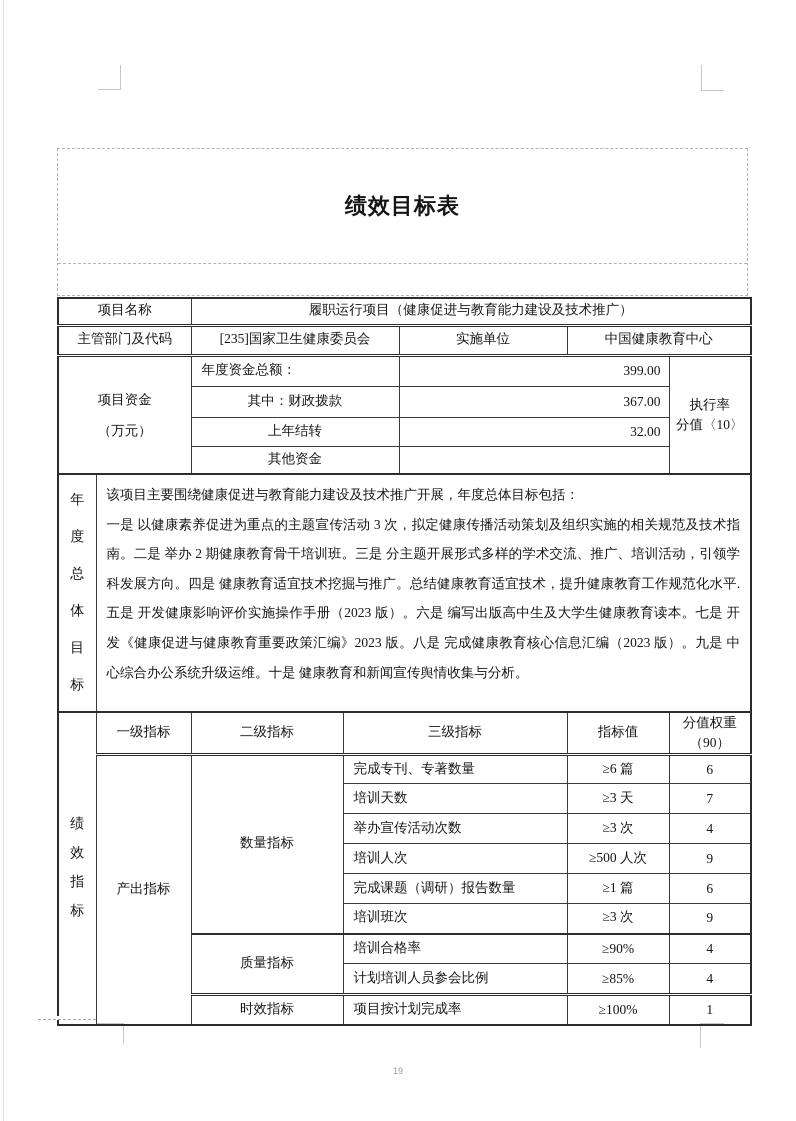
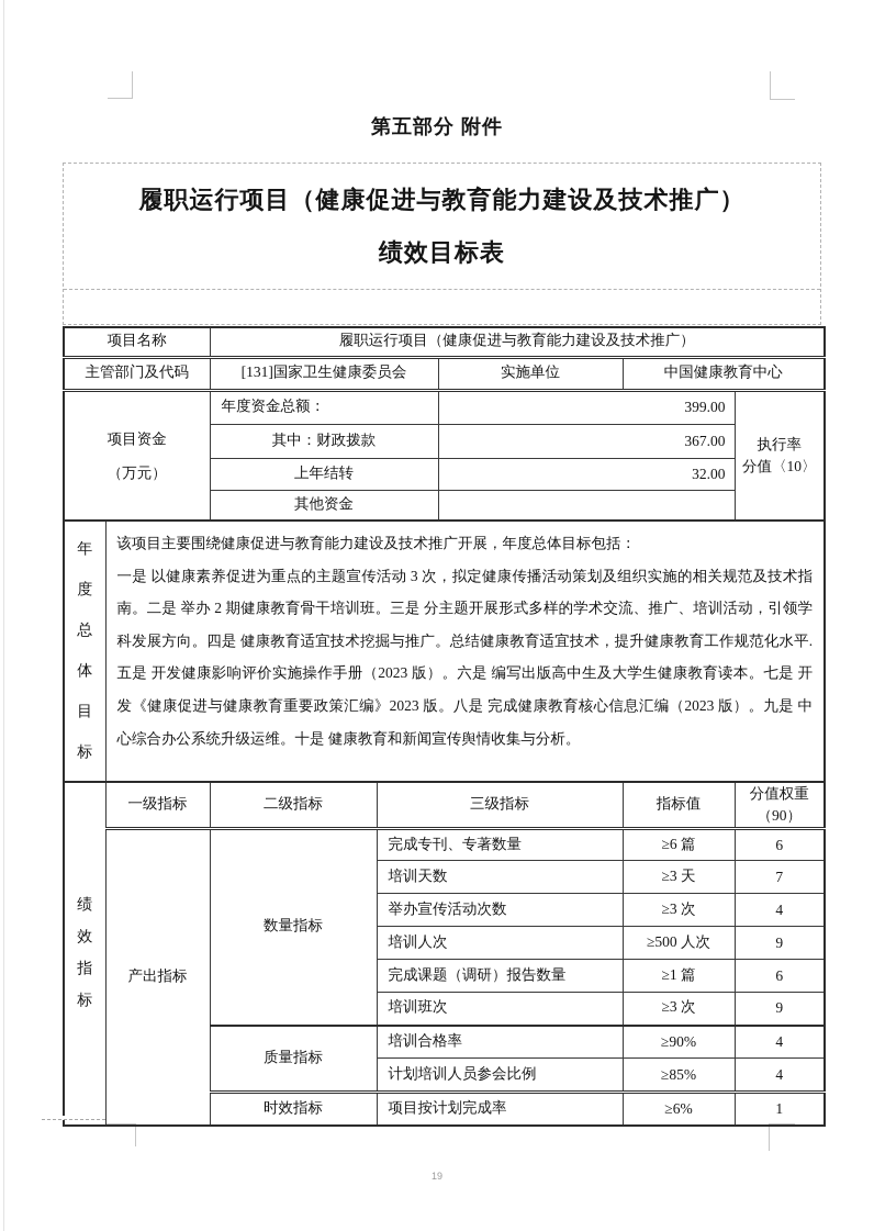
+ 第五部分 附件
+ 履职运行项目（健康促进与教育能力建设及技术推广）
  绩效目标表
  项目名称	履职运行项目（健康促进与教育能力建设及技术推广）
- 主管部门及代码	[235]国家卫生健康委员会	实施单位	中国健康教育中心
+ 主管部门及代码	[131]国家卫生健康委员会	实施单位	中国健康教育中心
  项目资金 （万元）	年度资金总额：	399.00	执行率 分值〈10〉
  其中：财政拨款	367.00
  上年结转	32.00
  其他资金
  年 度 总 体 目 标	该项目主要围绕健康促进与教育能力建设及技术推广开展，年度总体目标包括： 一是 以健康素养促进为重点的主题宣传活动 3 次，拟定健康传播活动策划及组织实施的相关规范及技术指南。二是 举办 2 期健康教育骨干培训班。三是 分主题开展形式多样的学术交流、推广、培训活动，引领学科发展方向。四是 健康教育适宜技术挖掘与推广。总结健康教育适宜技术，提升健康教育工作规范化水平.五是 开发健康影响评价实施操作手册（2023 版）。六是 编写出版高中生及大学生健康教育读本。七是 开发《健康促进与健康教育重要政策汇编》2023 版。八是 完成健康教育核心信息汇编（2023 版）。九是 中心综合办公系统升级运维。十是 健康教育和新闻宣传舆情收集与分析。
  绩 效 指 标	一级指标	二级指标	三级指标	指标值	分值权重 （90）
  产出指标	数量指标	完成专刊、专著数量	≥6 篇	6
  培训天数	≥3 天	7
  举办宣传活动次数	≥3 次	4
  培训人次	≥500 人次	9
  完成课题（调研）报告数量	≥1 篇	6
  培训班次	≥3 次	9
  质量指标	培训合格率	≥90%	4
  计划培训人员参会比例	≥85%	4
- 时效指标	项目按计划完成率	≥100%	1
+ 时效指标	项目按计划完成率	≥6%	1
  19
